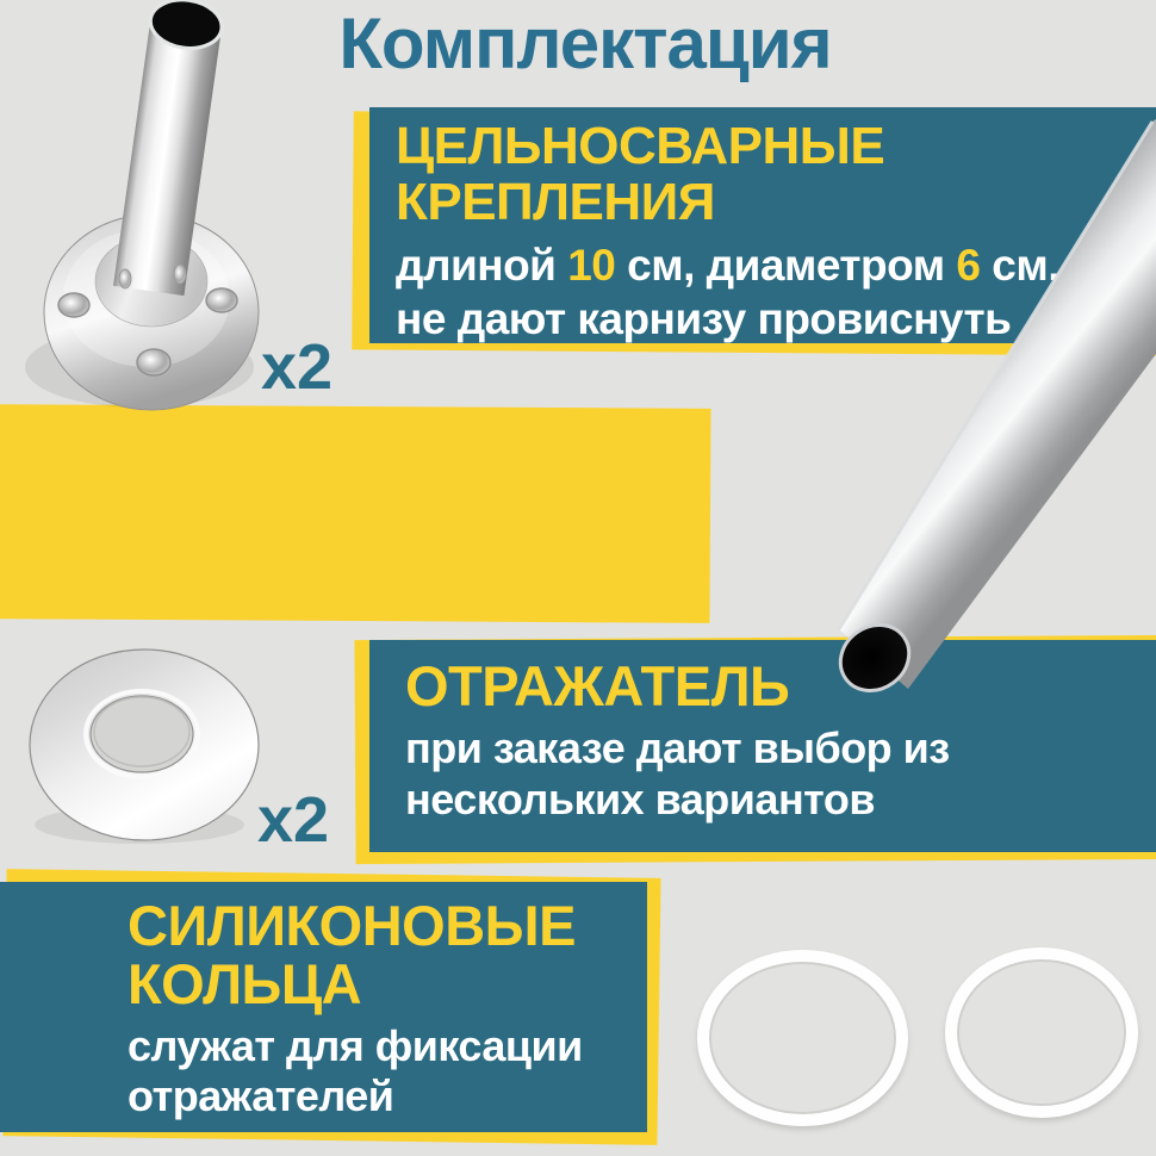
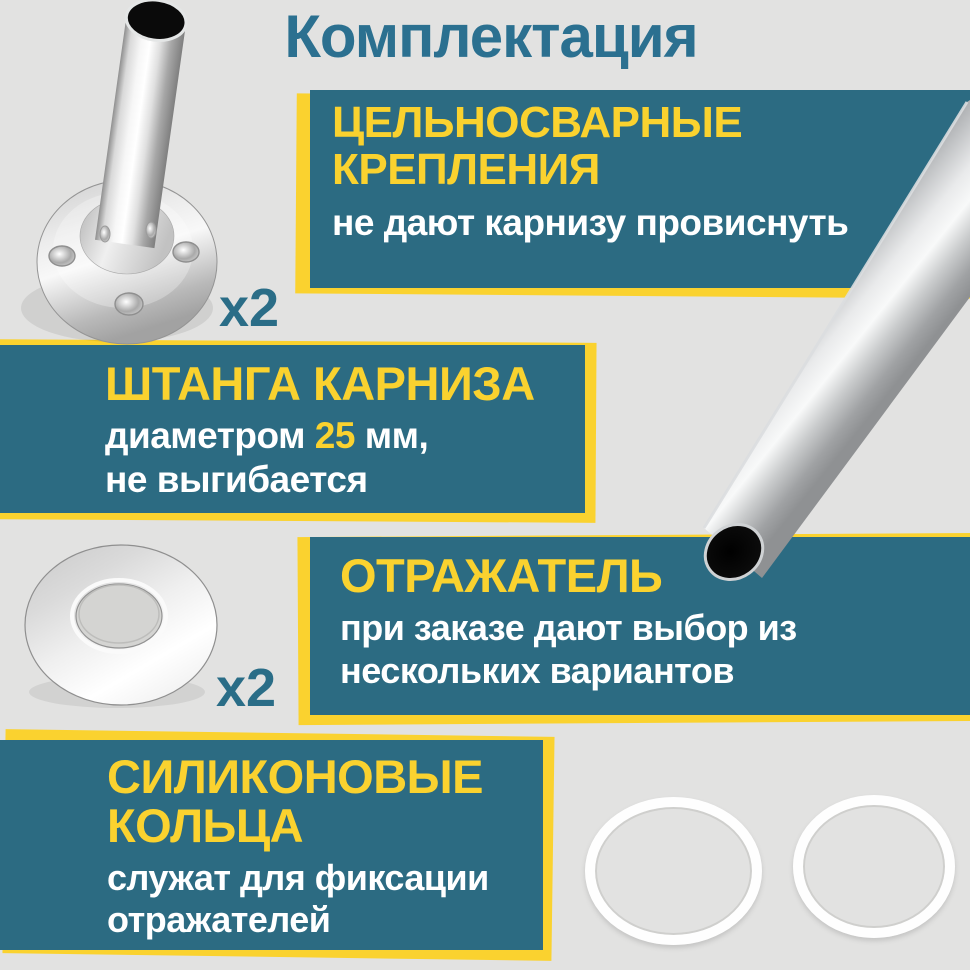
  Комплектация
  ЦЕЛЬНОСВАРНЫЕ
  КРЕПЛЕНИЯ
- длиной 10 см, диаметром 6 см,
  не дают карнизу провиснуть
+ ШТАНГА КАРНИЗА
+ диаметром 25 мм,
+ не выгибается
  ОТРАЖАТЕЛЬ
  при заказе дают выбор из
  нескольких вариантов
  СИЛИКОНОВЫЕ
  КОЛЬЦА
  служат для фиксации
  отражателей
  x2
  x2
